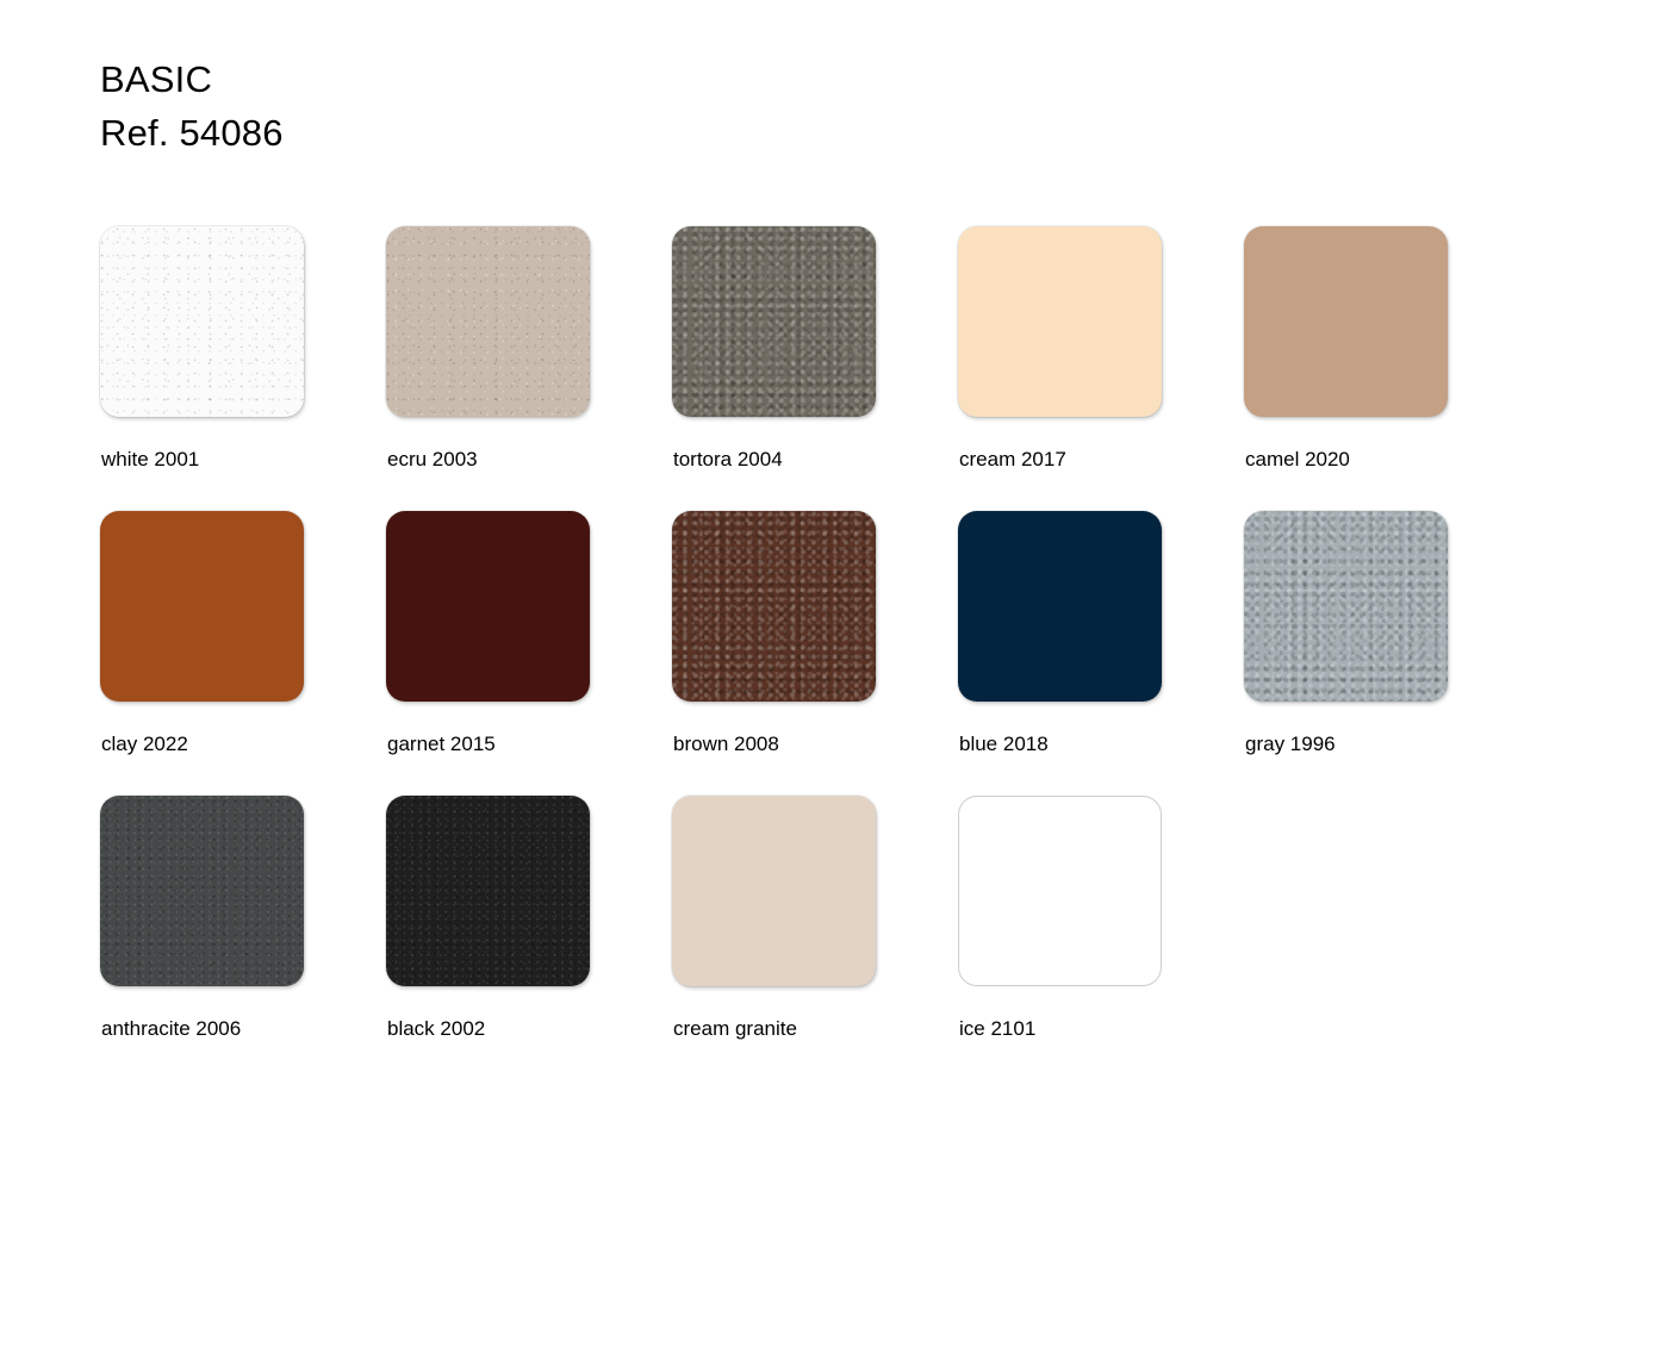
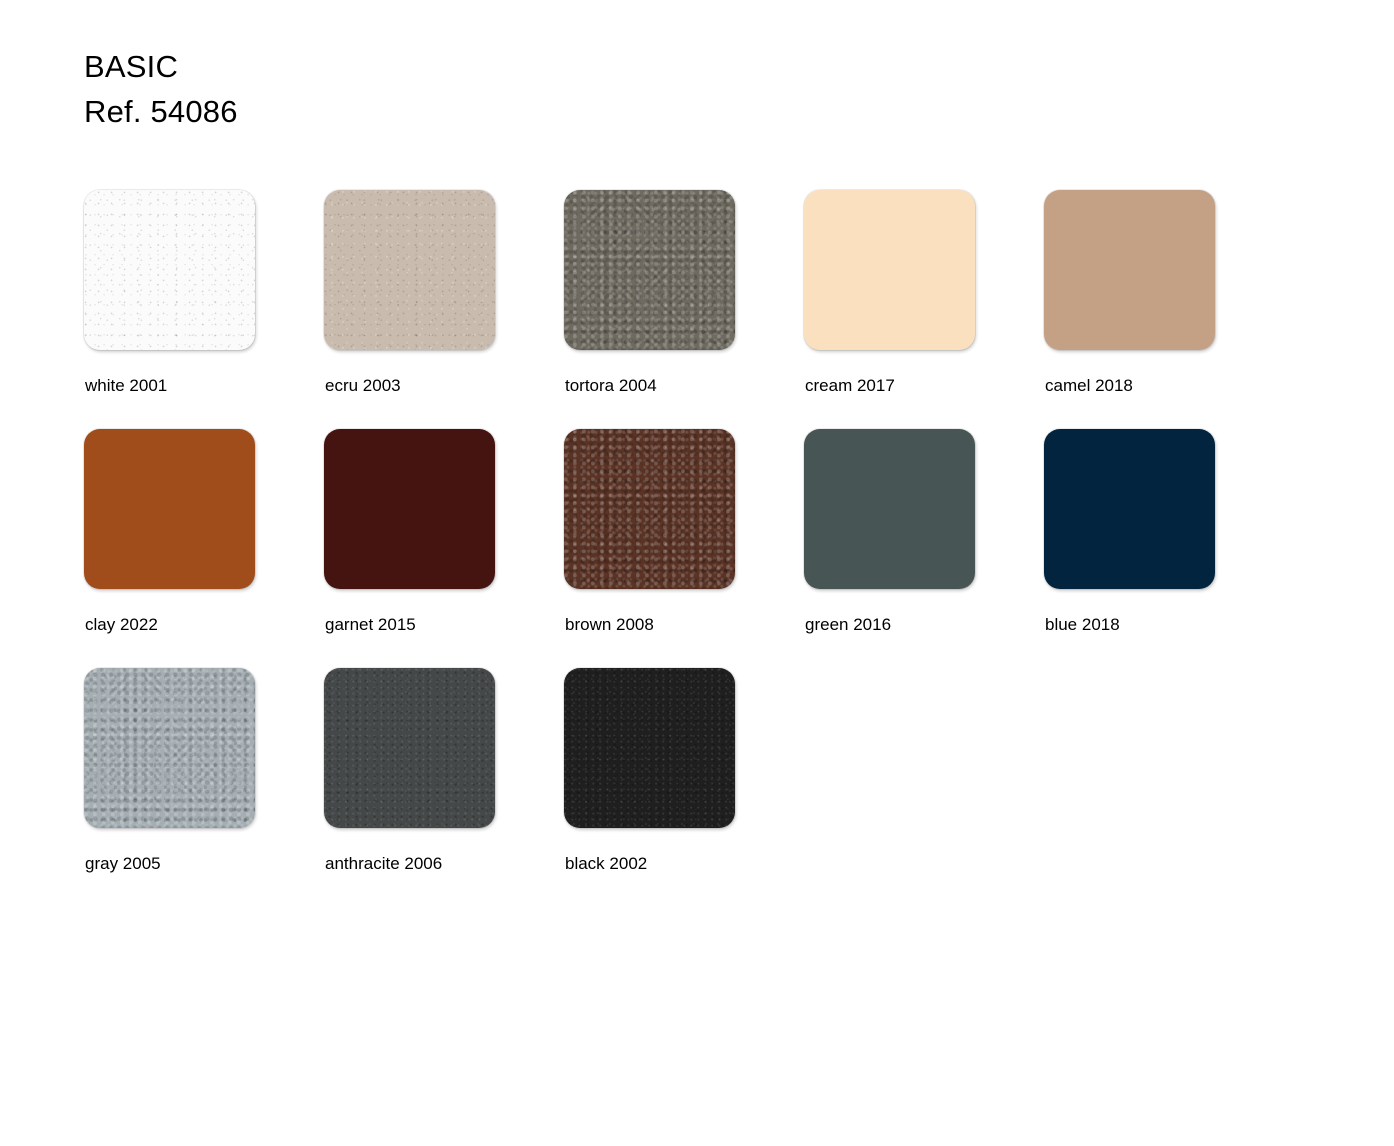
  BASIC
  Ref. 54086
  white 2001
  ecru 2003
  tortora 2004
  cream 2017
- camel 2020
+ camel 2018
  clay 2022
  garnet 2015
  brown 2008
+ green 2016
  blue 2018
- gray 1996
+ gray 2005
  anthracite 2006
  black 2002
- cream granite
- ice 2101
